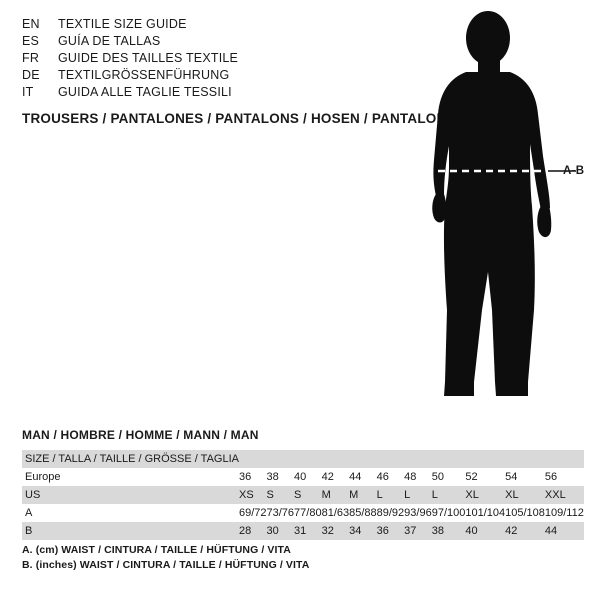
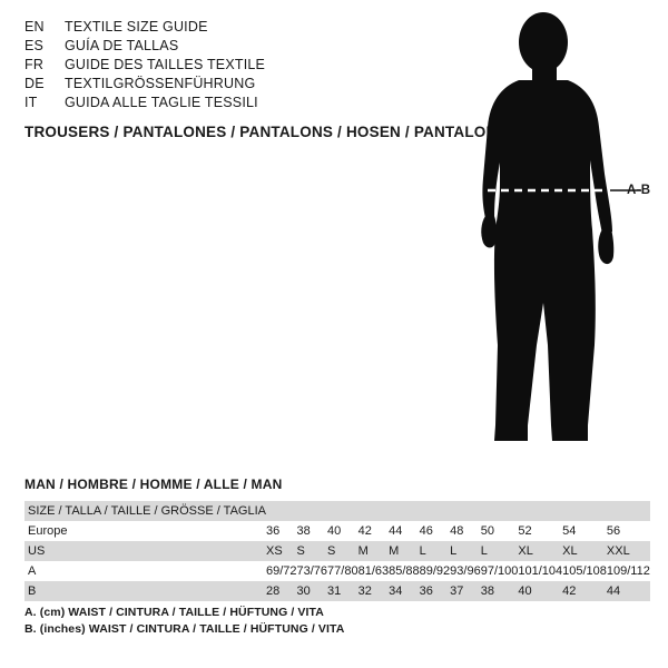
  EN
  TEXTILE SIZE GUIDE
  ES
  GUÍA DE TALLAS
  FR
  GUIDE DES TAILLES TEXTILE
  DE
  TEXTILGRÖSSENFÜHRUNG
  IT
  GUIDA ALLE TAGLIE TESSILI
  TROUSERS / PANTALONES / PANTALONS / HOSEN / PANTALO
  A-B
- MAN / HOMBRE / HOMME / MANN / MAN
+ MAN / HOMBRE / HOMME / ALLE / MAN
  SIZE / TALLA / TAILLE / GRÖSSE / TAGLIA
  Europe	36	38	40	42	44	46	48	50	52	54	56
  US	XS	S	S	M	M	L	L	L	XL	XL	XXL
  A	69/72	73/76	77/80	81/63	85/88	89/92	93/96	97/100	101/104	105/108	109/112
  B	28	30	31	32	34	36	37	38	40	42	44
  A. (cm) WAIST / CINTURA / TAILLE / HÜFTUNG / VITA
  B. (inches) WAIST / CINTURA / TAILLE / HÜFTUNG / VITA
